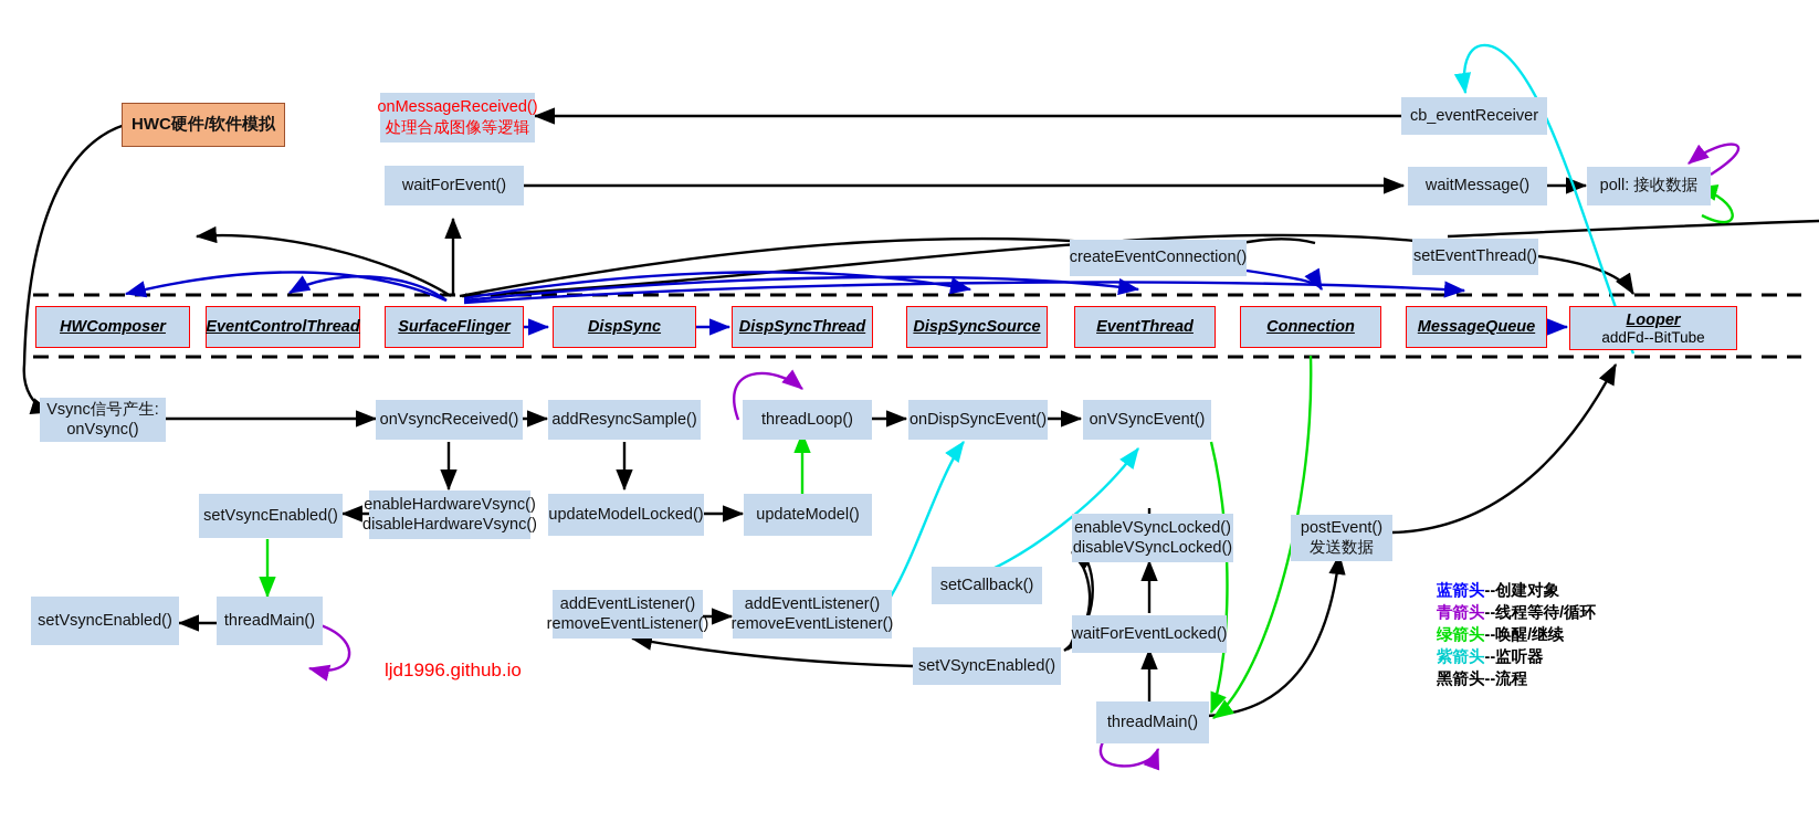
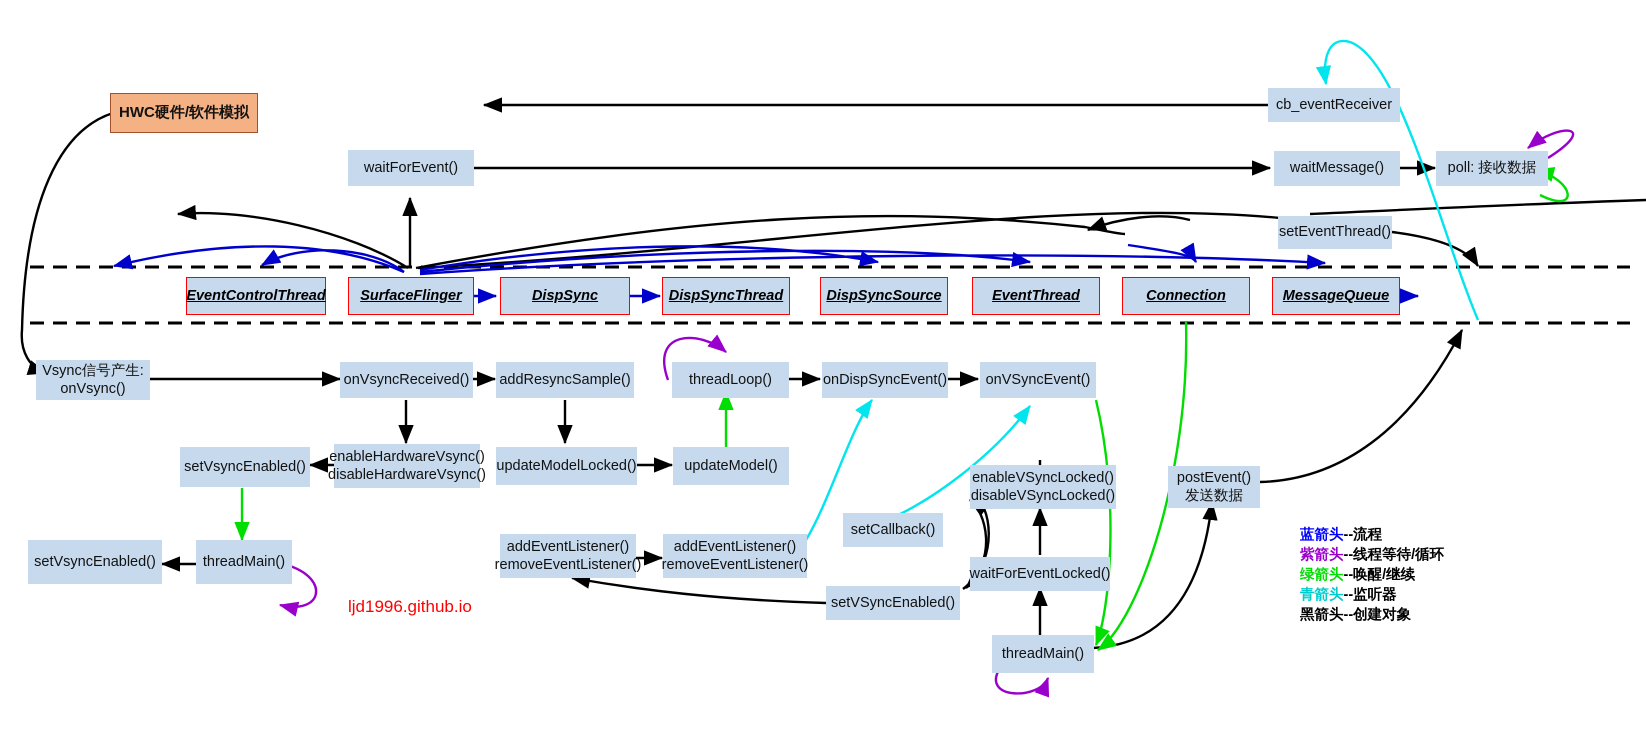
  HWC硬件/软件模拟
- onMessageReceived()
- 处理合成图像等逻辑
  waitForEvent()
  cb_eventReceiver
  waitMessage()
  poll: 接收数据
- createEventConnection()
  setEventThread()
- HWComposer
  EventControlThread
  SurfaceFlinger
  DispSync
  DispSyncThread
  DispSyncSource
  EventThread
  Connection
  MessageQueue
- Looper
- addFd--BitTube
  Vsync信号产生:
  onVsync()
  onVsyncReceived()
  addResyncSample()
  threadLoop()
  onDispSyncEvent()
  onVSyncEvent()
  setVsyncEnabled()
  enableHardwareVsync()
  disableHardwareVsync()
  updateModelLocked()
  updateModel()
  enableVSyncLocked()
  disableVSyncLocked()
  postEvent()
  发送数据
  setVsyncEnabled()
  threadMain()
  addEventListener()
  removeEventListener()
  addEventListener()
  removeEventListener()
  setCallback()
  waitForEventLocked()
  setVSyncEnabled()
  threadMain()
  ljd1996.github.io
- 蓝箭头--创建对象
+ 蓝箭头--流程
- 青箭头--线程等待/循环
+ 紫箭头--线程等待/循环
  绿箭头--唤醒/继续
- 紫箭头--监听器
+ 青箭头--监听器
- 黑箭头--流程
+ 黑箭头--创建对象
